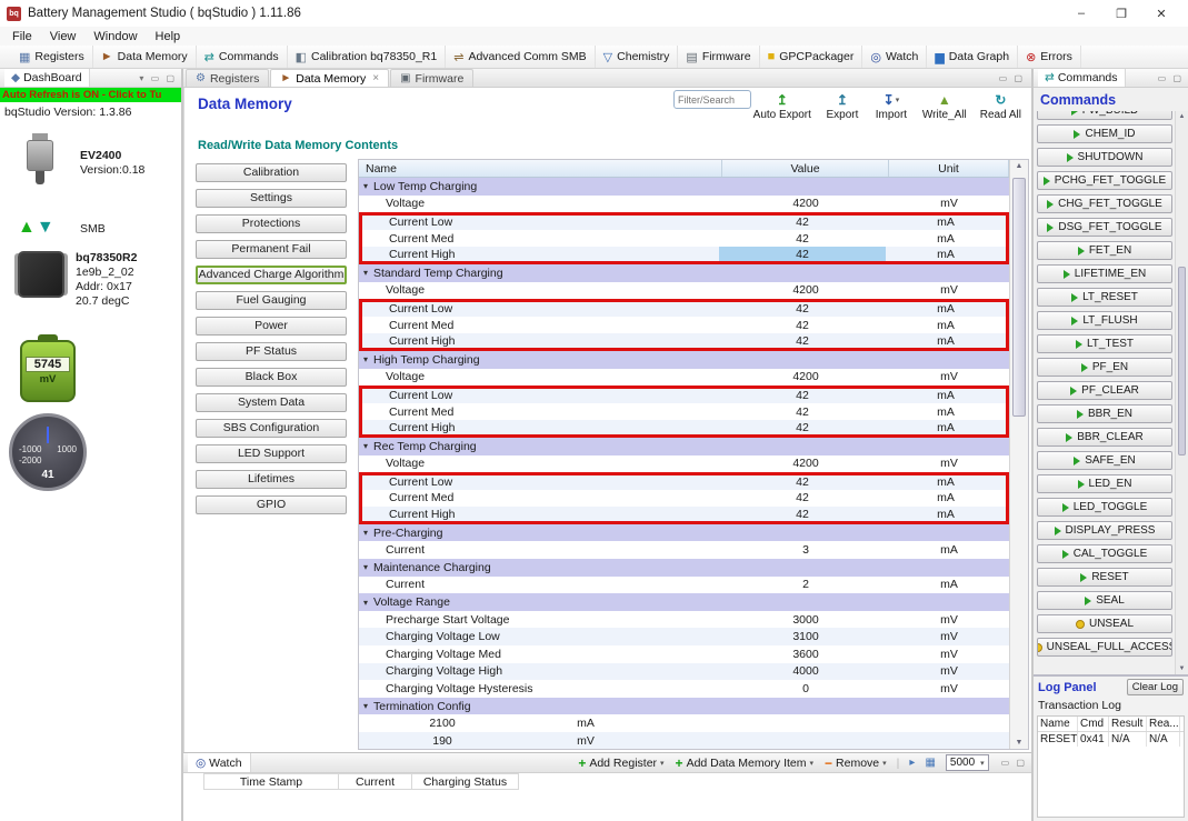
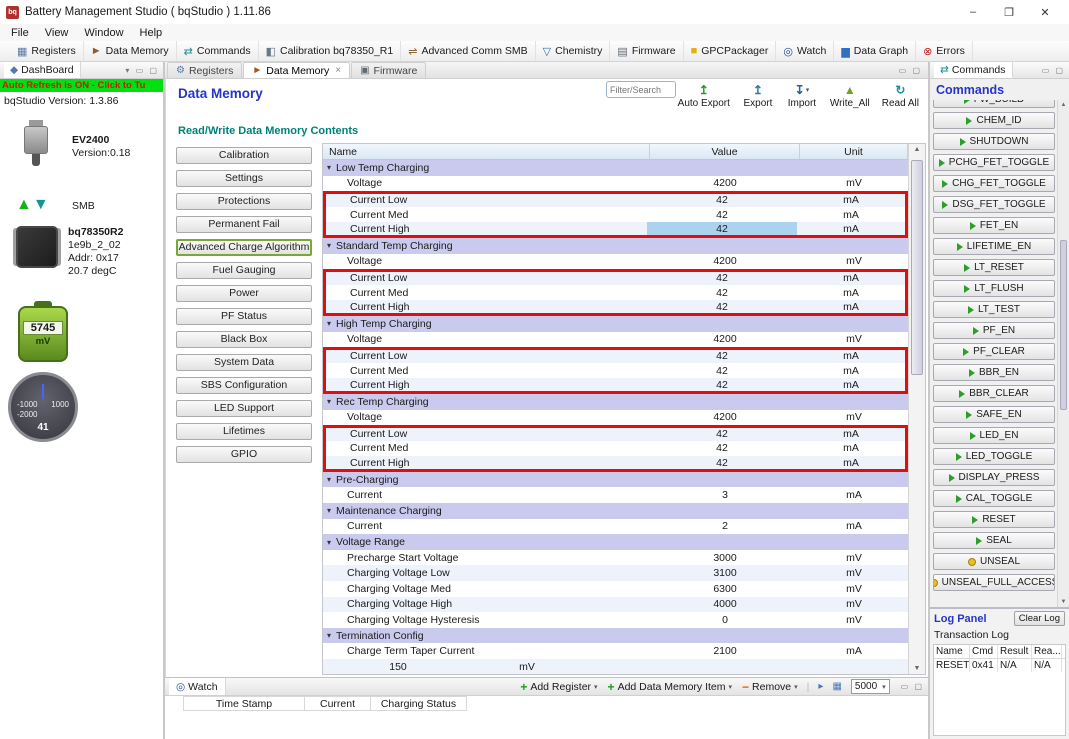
  Battery Management Studio ( bqStudio ) 1.11.86
  –
  ❐
  ✕
  File
  View
  Window
  Help
  ▦
  Registers
  ►
  Data Memory
  ⇄
  Commands
  ◧
  Calibration bq78350_R1
  ⇌
  Advanced Comm SMB
  ▽
  Chemistry
  ▤
  Firmware
  ■
  GPCPackager
  ◎
  Watch
  ▆
  Data Graph
  ⊗
  Errors
  ◆
  DashBoard
  ▾ ▭ ▢
  Auto Refresh is ON - Click to Tu
  bqStudio Version: 1.3.86
  EV2400
  Version:0.18
  ▲▼
  SMB
  bq78350R2
  1e9b_2_02
  Addr: 0x17
  20.7 degC
  5745
  mV
  -1000
  1000
  -2000
  41
  ⚙
  Registers
  ►
  Data Memory
  ×
  ▣
  Firmware
  ▭ ▢
  Data Memory
  Filter/Search
  ↥
  Auto Export
  ↥
  Export
  ↧
  Import
  ▲
  Write_All
  ↻
  Read All
  Read/Write Data Memory Contents
  Calibration
  Settings
  Protections
  Permanent Fail
  Advanced Charge Algorithm
  Fuel Gauging
  Power
  PF Status
  Black Box
  System Data
  SBS Configuration
  LED Support
  Lifetimes
  GPIO
  Name
  Value
  Unit
  ▾
  Low Temp Charging
  Voltage
  4200
  mV
  Current Low
  42
  mA
  Current Med
  42
  mA
  Current High
  42
  mA
  ▾
  Standard Temp Charging
  Voltage
  4200
  mV
  Current Low
  42
  mA
  Current Med
  42
  mA
  Current High
  42
  mA
  ▾
  High Temp Charging
  Voltage
  4200
  mV
  Current Low
  42
  mA
  Current Med
  42
  mA
  Current High
  42
  mA
  ▾
  Rec Temp Charging
  Voltage
  4200
  mV
  Current Low
  42
  mA
  Current Med
  42
  mA
  Current High
  42
  mA
  ▾
  Pre-Charging
  Current
  3
  mA
  ▾
  Maintenance Charging
  Current
  2
  mA
  ▾
  Voltage Range
  Precharge Start Voltage
  3000
  mV
  Charging Voltage Low
  3100
  mV
  Charging Voltage Med
- 3600
+ 6300
  mV
  Charging Voltage High
  4000
  mV
  Charging Voltage Hysteresis
  0
  mV
  ▾
  Termination Config
+ Charge Term Taper Current
  2100
  mA
- 190
+ 150
  mV
  ◎
  Watch
  +
  Add Register
  +
  Add Data Memory Item
  −
  Remove
  |
  ▸
  ▦
  5000
  ▭ ▢
  Time Stamp
  Current
  Charging Status
  ⇄
  Commands
  ▭ ▢
  Commands
  FW_BUILD
  CHEM_ID
  SHUTDOWN
  PCHG_FET_TOGGLE
  CHG_FET_TOGGLE
  DSG_FET_TOGGLE
  FET_EN
  LIFETIME_EN
  LT_RESET
  LT_FLUSH
  LT_TEST
  PF_EN
  PF_CLEAR
  BBR_EN
  BBR_CLEAR
  SAFE_EN
  LED_EN
  LED_TOGGLE
  DISPLAY_PRESS
  CAL_TOGGLE
  RESET
  SEAL
  UNSEAL
  UNSEAL_FULL_ACCES
  Log Panel
  Clear Log
  Transaction Log
  Name
  Cmd
  Result
  Rea...
  RESET
  0x41
  N/A
  N/A
